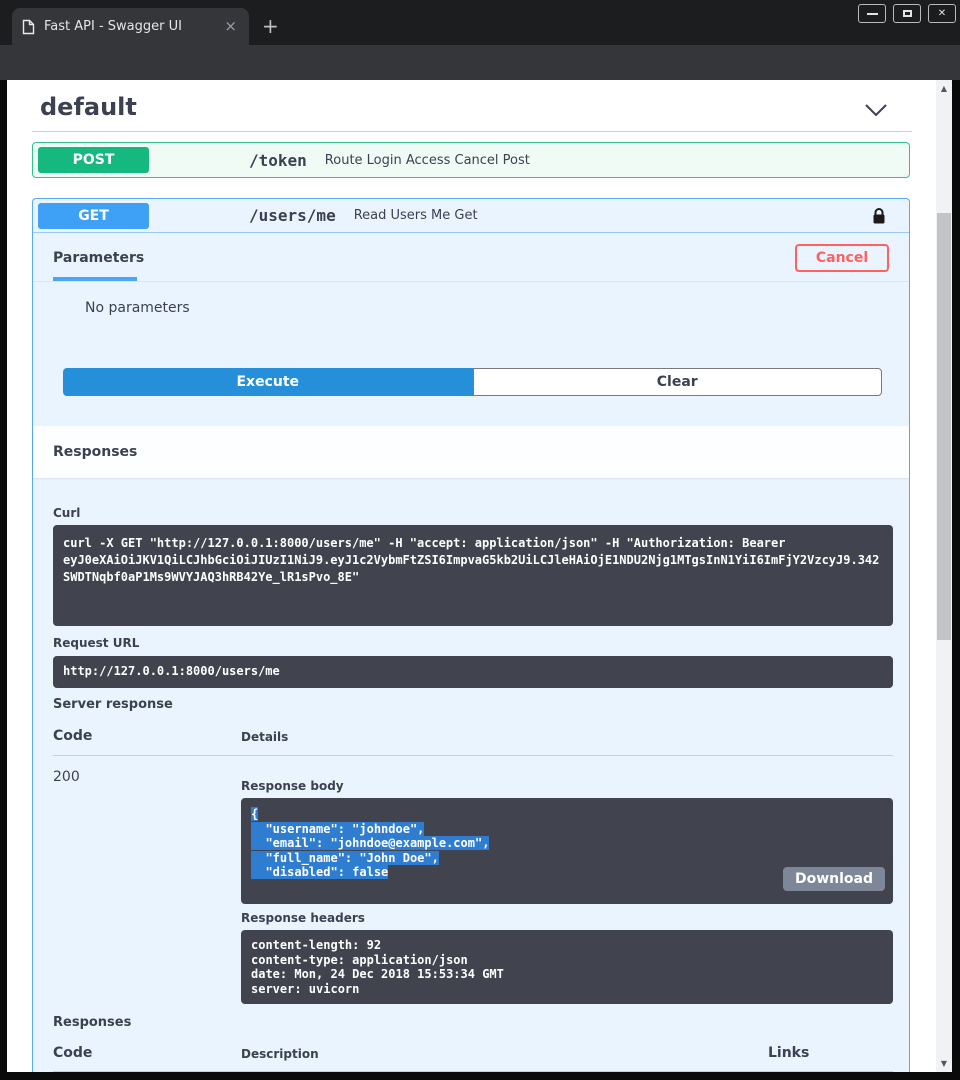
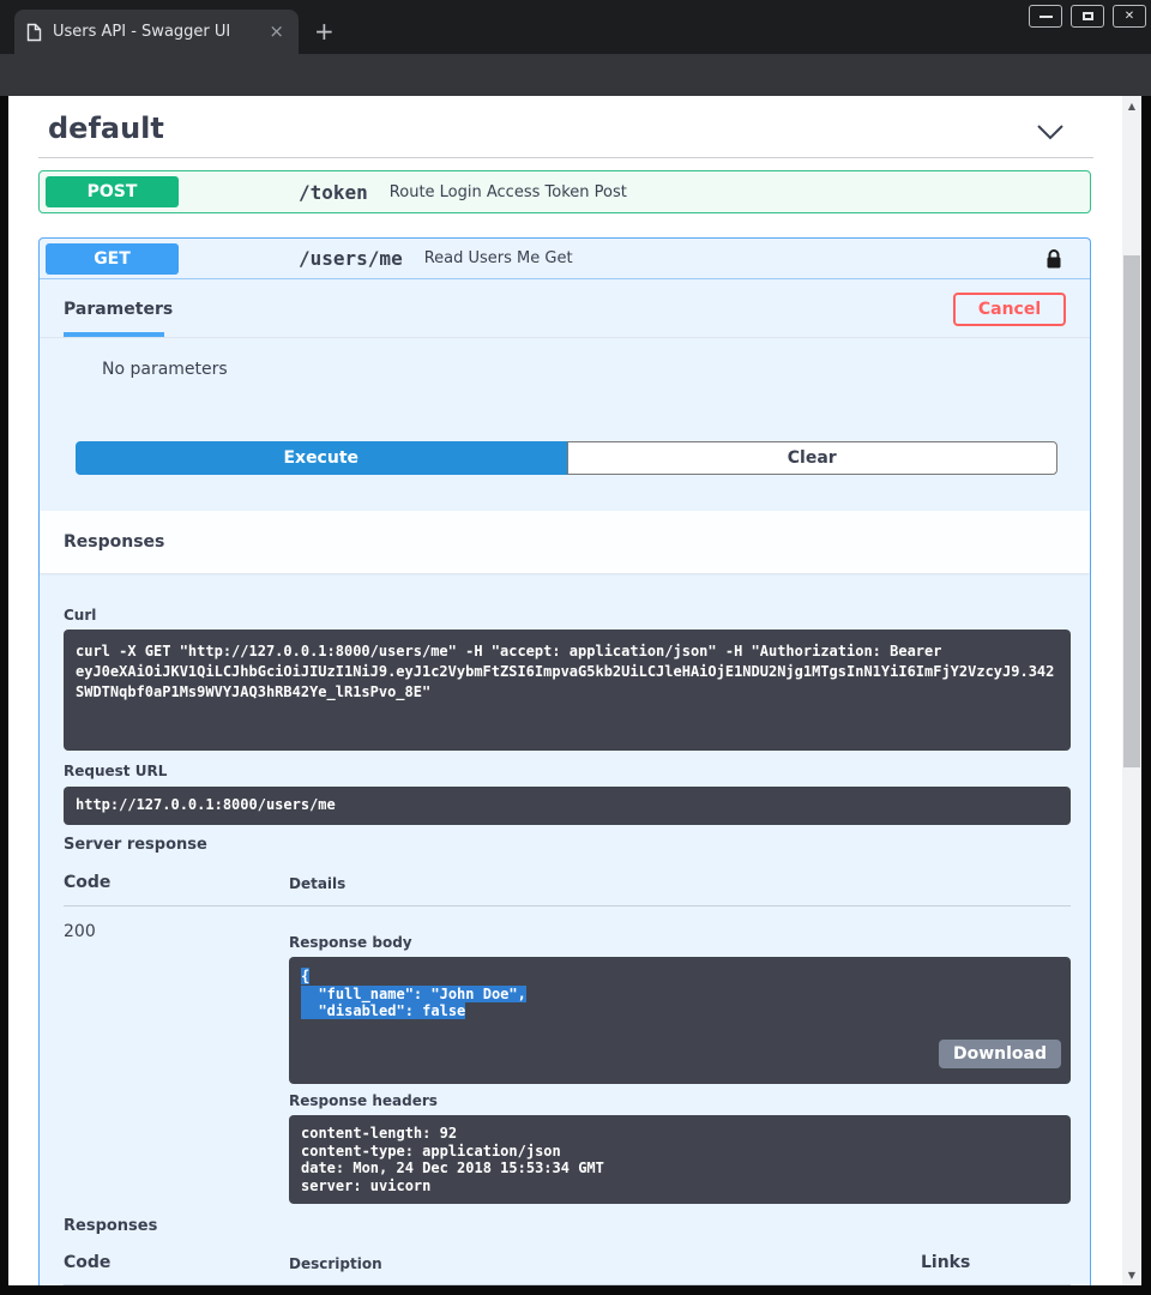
- Fast API - Swagger UI
+ Users API - Swagger UI
  ×
  +
  ✕
  default
  POST
  /token
- Route Login Access Cancel Post
+ Route Login Access Token Post
  GET
  /users/me
  Read Users Me Get
  Parameters
  Cancel
  No parameters
  Execute
  Clear
  Responses
  Curl
  curl -X GET "http://127.0.0.1:8000/users/me" -H "accept: application/json" -H "Authorization: Bearer eyJ0eXAiOiJKV1QiLCJhbGciOiJIUzI1NiJ9.eyJ1c2VybmFtZSI6ImpvaG5kb2UiLCJleHAiOjE1NDU2Njg1MTgsInN1YiI6ImFjY2VzcyJ9.342SWDTNqbf0aP1Ms9WVYJAQ3hRB42Ye_lR1sPvo_8E"
  Request URL
  http://127.0.0.1:8000/users/me
  Server response
  Code
  Details
  200
  Response body
  {
- "username": "johndoe",
- "email": "johndoe@example.com",
  "full_name": "John Doe",
  "disabled": false
  Download
  Response headers
  content-length: 92
  content-type: application/json
  date: Mon, 24 Dec 2018 15:53:34 GMT
  server: uvicorn
  Responses
  Code
  Description
  Links
  ▲
  ▼
